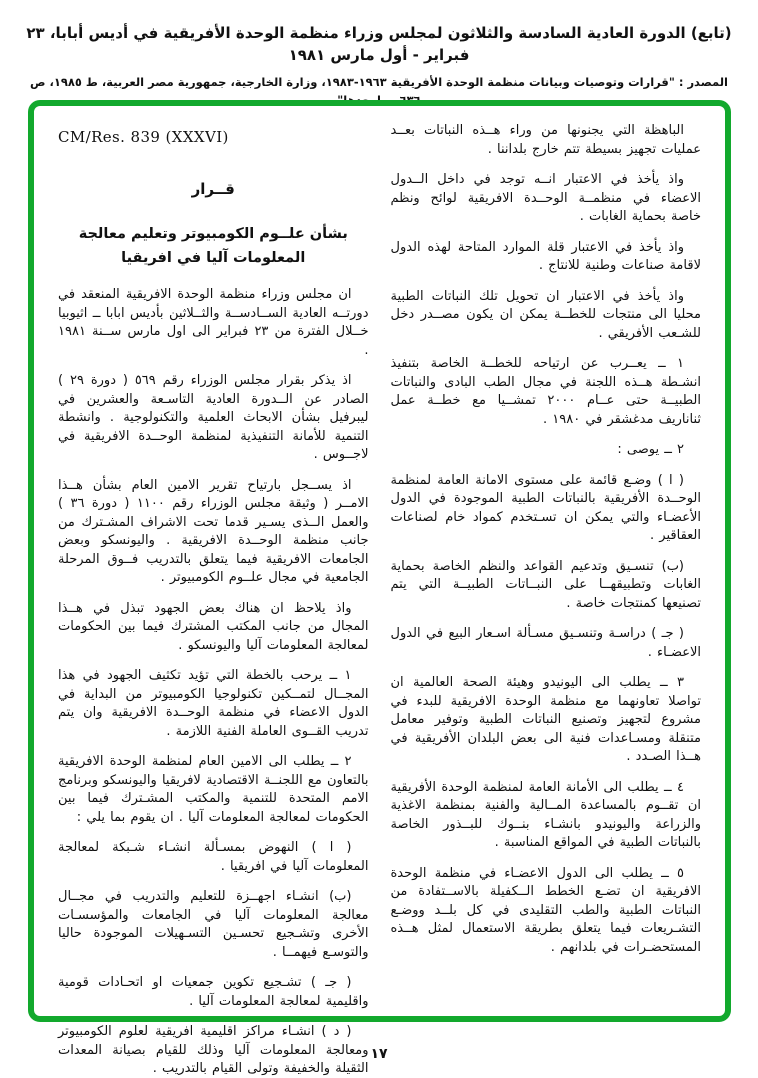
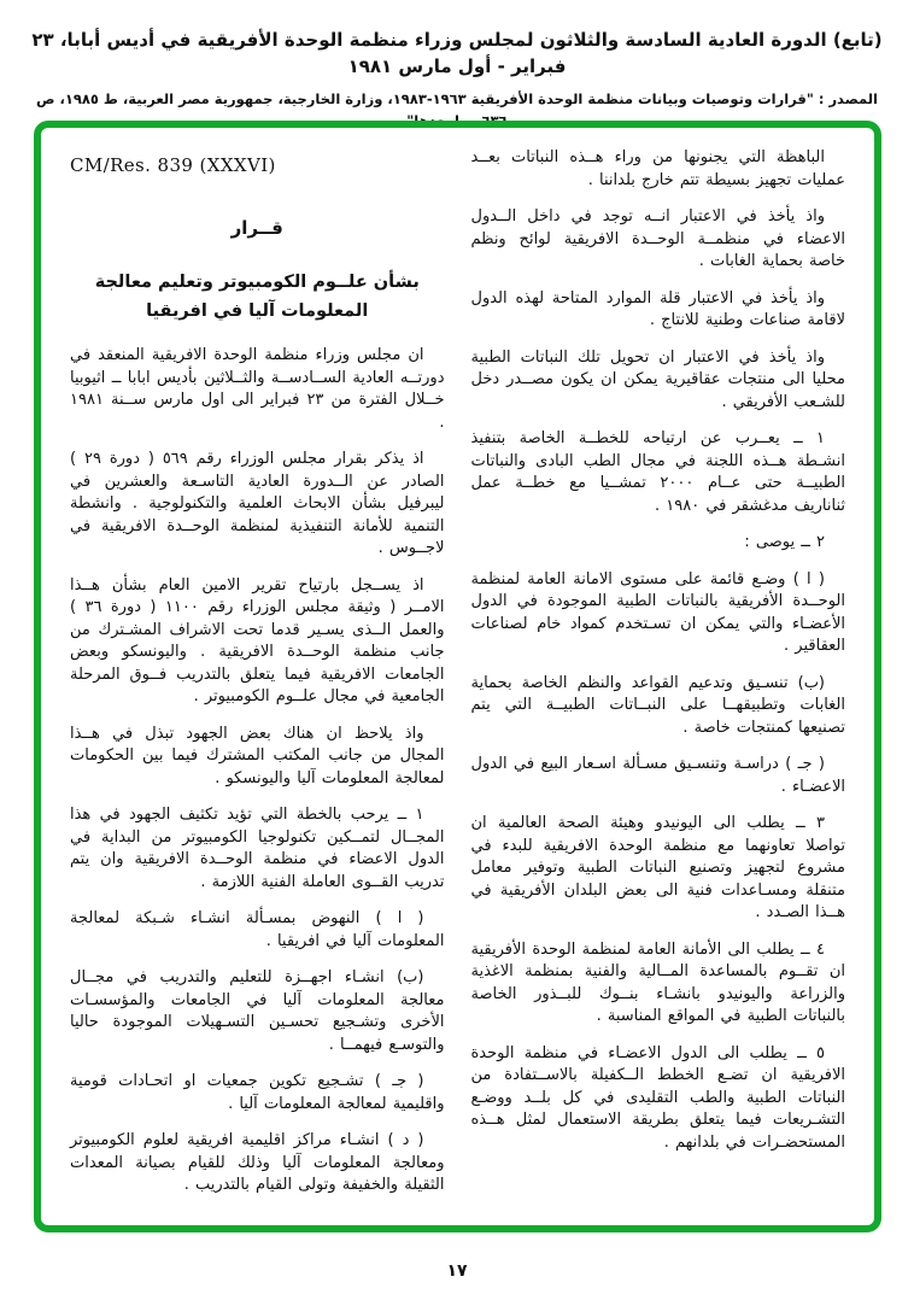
  (تابع) الدورة العادية السادسة والثلاثون لمجلس وزراء منظمة الوحدة الأفريقية في أديس أبابا، ٢٣ فبراير - أول مارس ١٩٨١
  المصدر : "قرارات وتوصيات وبيانات منظمة الوحدة الأفريقية ١٩٦٣-١٩٨٣، وزارة الخارجية، جمهورية مصر العربية، ط ١٩٨٥، ص
  الباهظة التي يجنونها من وراء هــذه النباتات بعــد عمليات تجهيز بسيطة تتم خارج بلداننا .
  واذ يأخذ في الاعتبار انــه توجد في داخل الــدول الاعضاء في منظمــة الوحــدة الافريقية لوائح ونظم خاصة بحماية الغابات .
  واذ يأخذ في الاعتبار قلة الموارد المتاحة لهذه الدول لاقامة صناعات وطنية للانتاج .
- واذ يأخذ في الاعتبار ان تحويل تلك النباتات الطبية محليا الى منتجات للخطــة يمكن ان يكون مصــدر دخل للشـعب الأفريقي .
+ واذ يأخذ في الاعتبار ان تحويل تلك النباتات الطبية محليا الى منتجات عقاقيرية يمكن ان يكون مصــدر دخل للشـعب الأفريقي .
  ١ ــ يعــرب عن ارتياحه للخطــة الخاصة بتنفيذ انشـطة هــذه اللجنة في مجال الطب البادى والنباتات الطبيــة حتى عــام ٢٠٠٠ تمشــيا مع خطــة عمل ثناناريف مدغشقر في ١٩٨٠ .
  ٢ ــ يوصى :
  ( ا ) وضـع قائمة على مستوى الامانة العامة لمنظمة الوحــدة الأفريقية بالنباتات الطبية الموجودة في الدول الأعضـاء والتي يمكن ان تسـتخدم كمواد خام لصناعات العقاقير .
  (ب) تنسـيق وتدعيم القواعد والنظم الخاصة بحماية الغابات وتطبيقهــا على النبــاتات الطبيــة التي يتم تصنيعها كمنتجات خاصة .
  ( جـ ) دراسـة وتنسـيق مسـألة اسـعار البيع في الدول الاعضـاء .
  ٣ ــ يطلب الى اليونيدو وهيئة الصحة العالمية ان تواصلا تعاونهما مع منظمة الوحدة الافريقية للبدء في مشروع لتجهيز وتصنيع النباتات الطبية وتوفير معامل متنقلة ومسـاعدات فنية الى بعض البلدان الأفريقية في هــذا الصـدد .
  ٤ ــ يطلب الى الأمانة العامة لمنظمة الوحدة الأفريقية ان تقــوم بالمساعدة المــالية والفنية بمنظمة الاغذية والزراعة واليونيدو بانشـاء بنــوك للبــذور الخاصة بالنباتات الطبية في المواقع المناسبة .
  ٥ ــ يطلب الى الدول الاعضـاء في منظمة الوحدة الافريقية ان تضـع الخطط الــكفيلة بالاســتفادة من النباتات الطبية والطب التقليدى في كل بلــد ووضـع التشـريعات فيما يتعلق بطريقة الاستعمال لمثل هــذه المستحضـرات في بلدانهم .
  CM/Res. 839 (XXXVI)
  قــرار
  بشأن علــوم الكومبيوتر وتعليم معالجة
  المعلومات آليا في افريقيا
  ان مجلس وزراء منظمة الوحدة الافريقية المنعقد في دورتــه العادية الســادســة والثــلاثين بأديس ابابا ــ اثيوبيا خــلال الفترة من ٢٣ فبراير الى اول مارس ســنة ١٩٨١ .
  اذ يذكر بقرار مجلس الوزراء رقم ٥٦٩ ( دورة ٢٩ ) الصادر عن الــدورة العادية التاسـعة والعشرين في ليبرفيل بشأن الابحاث العلمية والتكنولوجية . وانشطة التنمية للأمانة التنفيذية لمنظمة الوحــدة الافريقية في لاجــوس .
  اذ يســجل بارتياح تقرير الامين العام بشأن هــذا الامــر ( وثيقة مجلس الوزراء رقم ١١٠٠ ( دورة ٣٦ ) والعمل الــذى يسـير قدما تحت الاشراف المشـترك من جانب منظمة الوحــدة الافريقية . واليونسكو وبعض الجامعات الافريقية فيما يتعلق بالتدريب فــوق المرحلة الجامعية في مجال علــوم الكومبيوتر .
  واذ يلاحظ ان هناك بعض الجهود تبذل في هــذا المجال من جانب المكتب المشترك فيما بين الحكومات لمعالجة المعلومات آليا واليونسكو .
  ١ ــ يرحب بالخطة التي تؤيد تكثيف الجهود في هذا المجــال لتمــكين تكنولوجيا الكومبيوتر من البداية في الدول الاعضاء في منظمة الوحــدة الافريقية وان يتم تدريب القــوى العاملة الفنية اللازمة .
- ٢ ــ يطلب الى الامين العام لمنظمة الوحدة الافريقية بالتعاون مع اللجنــة الاقتصادية لافريقيا واليونسكو وبرنامج الامم المتحدة للتنمية والمكتب المشـترك فيما بين الحكومات لمعالجة المعلومات آليا . ان يقوم بما يلي :
  ( ا ) النهوض بمسـألة انشـاء شـبكة لمعالجة المعلومات آليا في افريقيا .
  (ب) انشـاء اجهــزة للتعليم والتدريب في مجــال معالجة المعلومات آليا في الجامعات والمؤسسـات الأخرى وتشـجيع تحسـين التسـهيلات الموجودة حاليا والتوسـع فيهمــا .
  ( جـ ) تشـجيع تكوين جمعيات او اتحـادات قومية واقليمية لمعالجة المعلومات آليا .
  ( د ) انشـاء مراكز اقليمية افريقية لعلوم الكومبيوتر ومعالجة المعلومات آليا وذلك للقيام بصيانة المعدات الثقيلة والخفيفة وتولى القيام بالتدريب .
  ١٧
